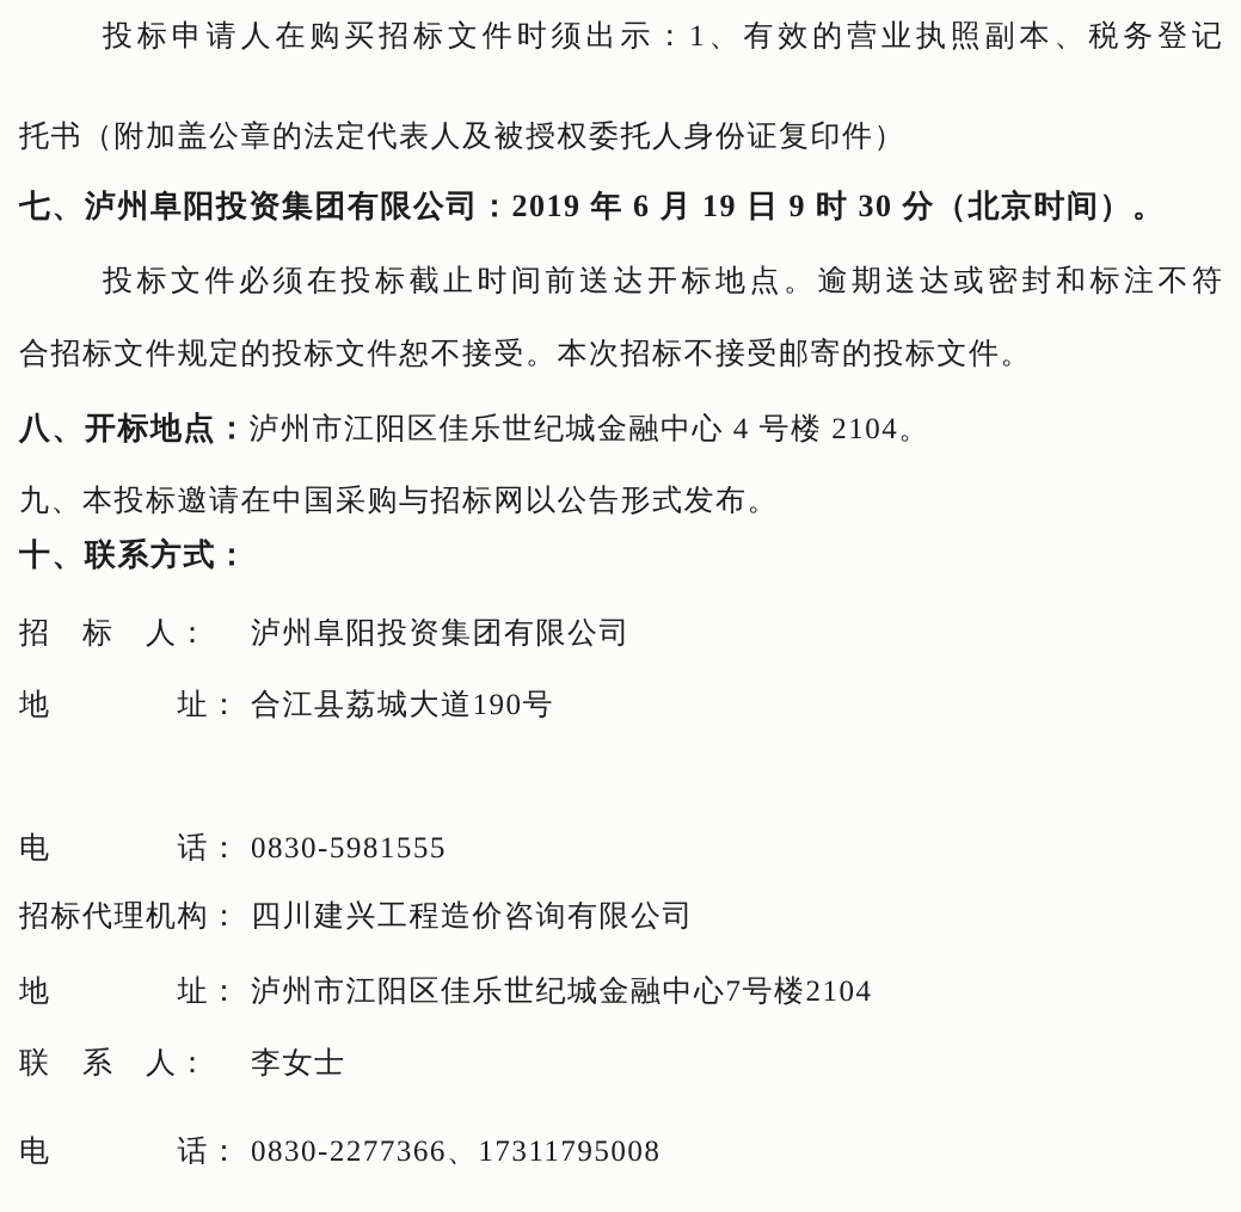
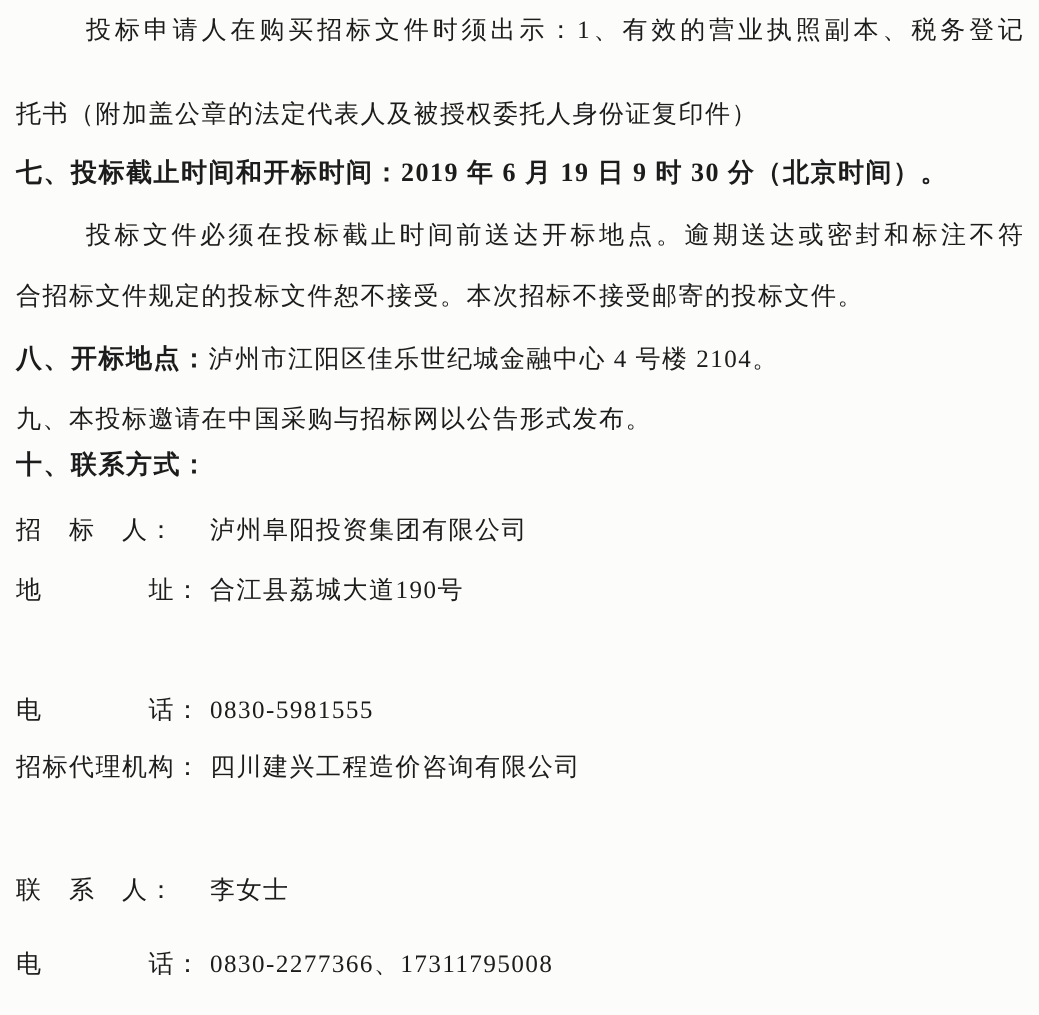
  投标申请人在购买招标文件时须出示：1、有效的营业执照副本、税务登记
  托书（附加盖公章的法定代表人及被授权委托人身份证复印件）
- 七、泸州阜阳投资集团有限公司：2019 年 6 月 19 日 9 时 30 分（北京时间）。
+ 七、投标截止时间和开标时间：2019 年 6 月 19 日 9 时 30 分（北京时间）。
  投标文件必须在投标截止时间前送达开标地点。逾期送达或密封和标注不符
  合招标文件规定的投标文件恕不接受。本次招标不接受邮寄的投标文件。
  八、开标地点：泸州市江阳区佳乐世纪城金融中心 4 号楼 2104。
  九、本投标邀请在中国采购与招标网以公告形式发布。
  十、联系方式：
  招 标 人： 泸州阜阳投资集团有限公司
  地 址： 合江县荔城大道190号
  电 话： 0830-5981555
  招标代理机构： 四川建兴工程造价咨询有限公司
- 地 址： 泸州市江阳区佳乐世纪城金融中心7号楼2104
  联 系 人： 李女士
  电 话： 0830-2277366、17311795008
